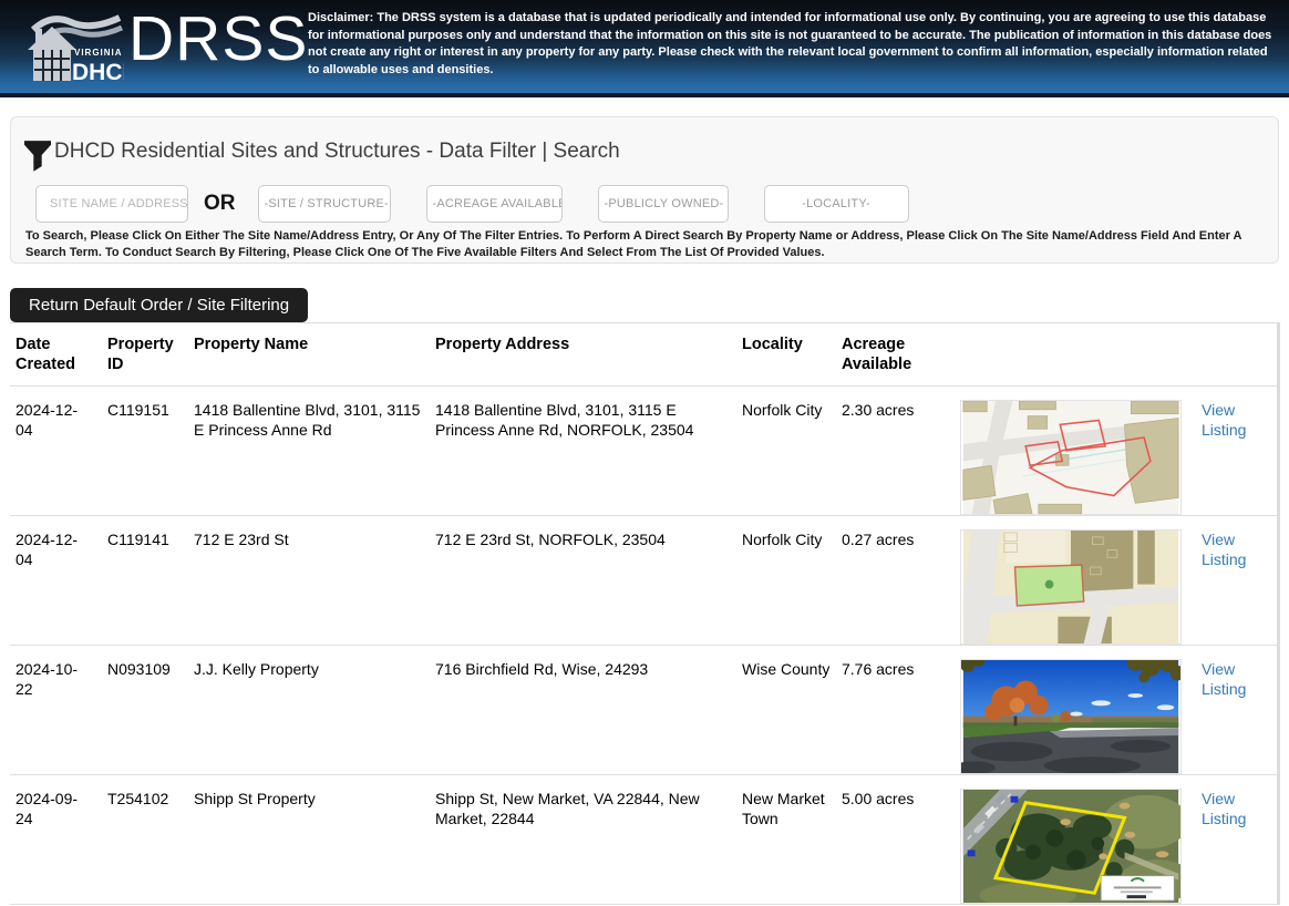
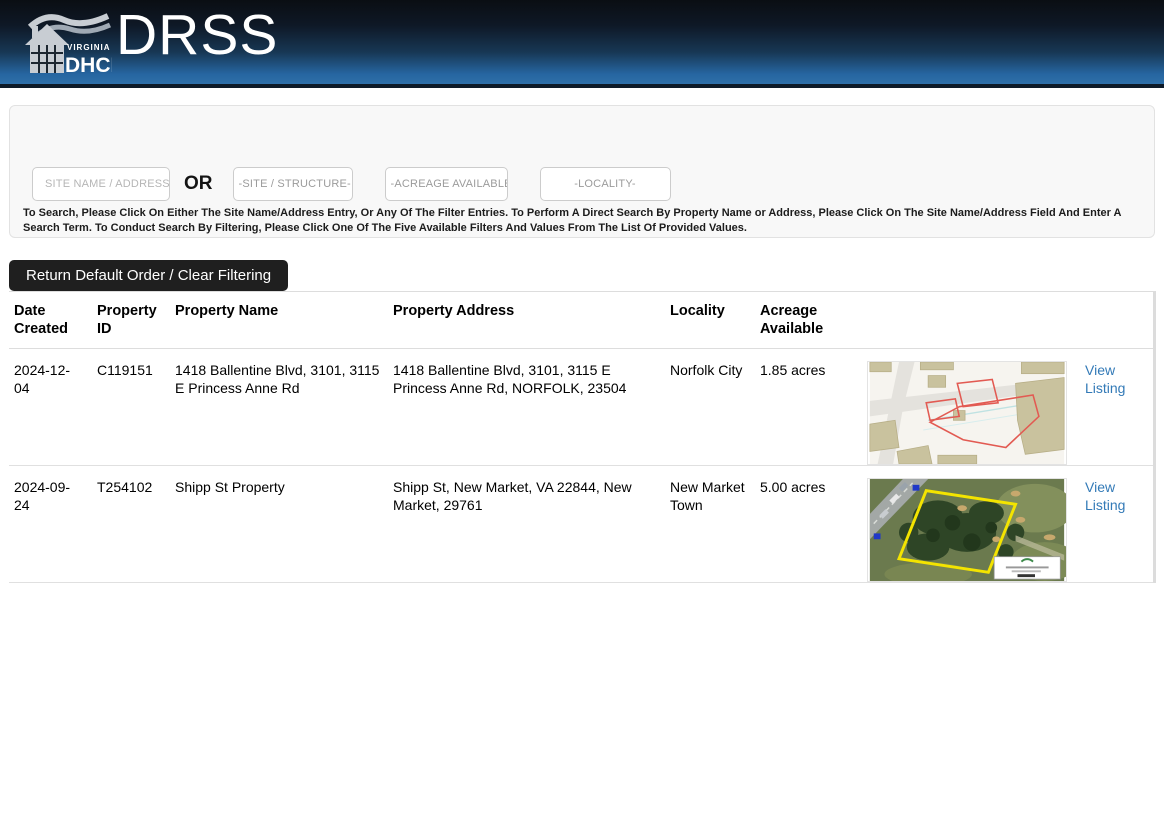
  VIRGINIA
  DHC
  DRSS
- Disclaimer: The DRSS system is a database that is updated periodically and intended for informational use only. By continuing, you are agreeing to use this database for informational purposes only and understand that the information on this site is not guaranteed to be accurate. The publication of information in this database does not create any right or interest in any property for any party. Please check with the relevant local government to confirm all information, especially information related to allowable uses and densities.
- DHCD Residential Sites and Structures - Data Filter | Search
  SITE NAME / ADDRESS
  OR
  -SITE / STRUCTURE-
  -ACREAGE AVAILABL
- -PUBLICLY OWNED-
  -LOCALITY-
- To Search, Please Click On Either The Site Name/Address Entry, Or Any Of The Filter Entries. To Perform A Direct Search By Property Name or Address, Please Click On The Site Name/Address Field And Enter A Search Term. To Conduct Search By Filtering, Please Click One Of The Five Available Filters And Select From The List Of Provided Values.
+ To Search, Please Click On Either The Site Name/Address Entry, Or Any Of The Filter Entries. To Perform A Direct Search By Property Name or Address, Please Click On The Site Name/Address Field And Enter A Search Term. To Conduct Search By Filtering, Please Click One Of The Five Available Filters And Values From The List Of Provided Values.
- Return Default Order / Site Filtering
+ Return Default Order / Clear Filtering
  Date Created	Property ID	Property Name	Property Address	Locality	Acreage Available
- 2024-12-04	C119151	1418 Ballentine Blvd, 3101, 3115 E Princess Anne Rd	1418 Ballentine Blvd, 3101, 3115 E Princess Anne Rd, NORFOLK, 23504	Norfolk City	2.30 acres		View Listing
+ 2024-12-04	C119151	1418 Ballentine Blvd, 3101, 3115 E Princess Anne Rd	1418 Ballentine Blvd, 3101, 3115 E Princess Anne Rd, NORFOLK, 23504	Norfolk City	1.85 acres		View Listing
- 2024-12-04	C119141	712 E 23rd St	712 E 23rd St, NORFOLK, 23504	Norfolk City	0.27 acres		View Listing
- 2024-10-22	N093109	J.J. Kelly Property	716 Birchfield Rd, Wise, 24293	Wise County	7.76 acres		View Listing
- 2024-09-24	T254102	Shipp St Property	Shipp St, New Market, VA 22844, New Market, 22844	New Market Town	5.00 acres		View Listing
+ 2024-09-24	T254102	Shipp St Property	Shipp St, New Market, VA 22844, New Market, 29761	New Market Town	5.00 acres		View Listing
